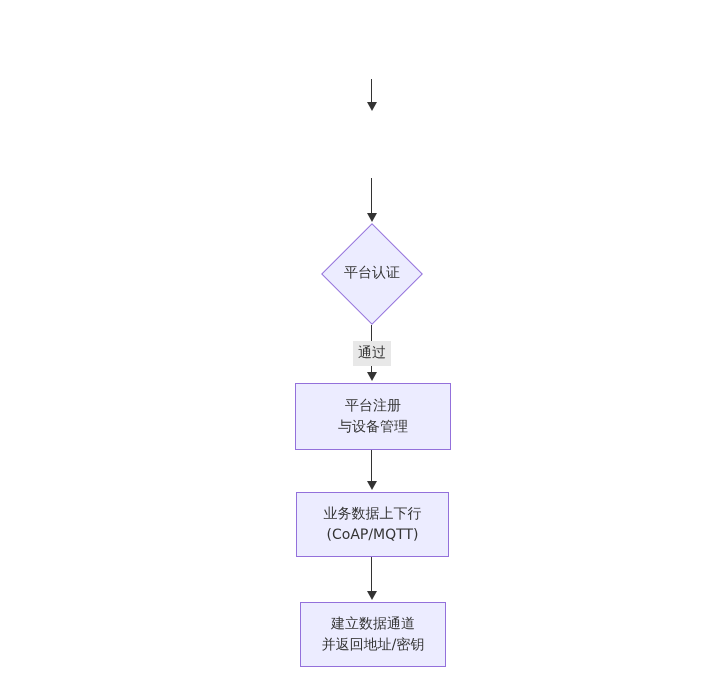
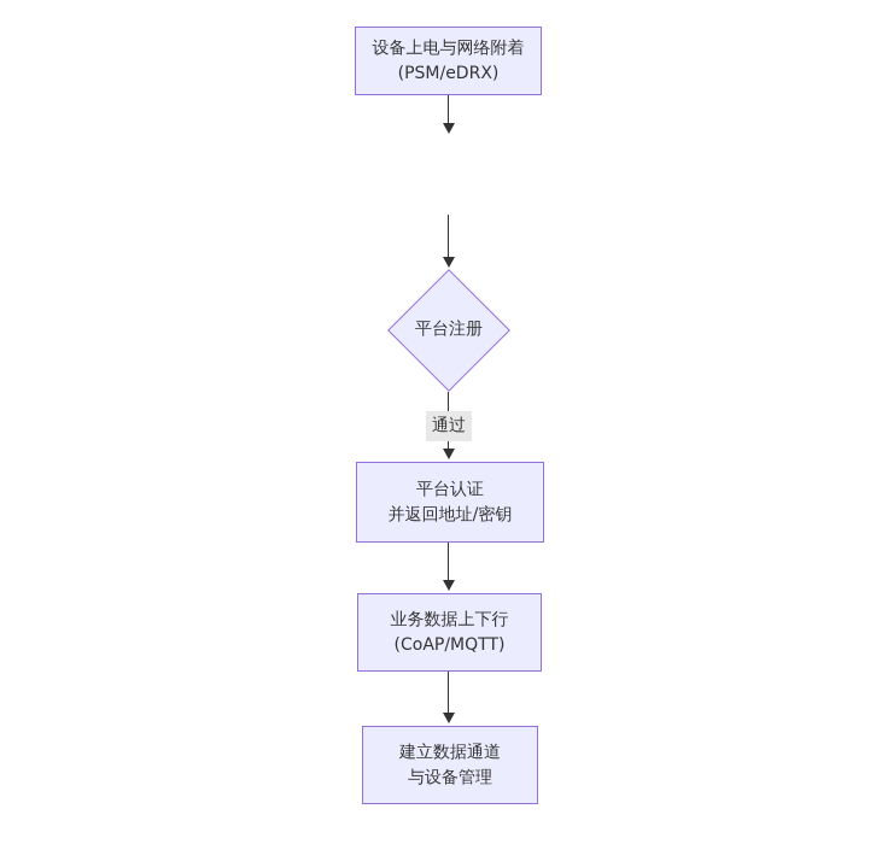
+ 设备上电与网络附着
+ (PSM/eDRX)
- 平台认证
+ 平台注册
  通过
- 平台注册
+ 平台认证
- 与设备管理
+ 并返回地址/密钥
  业务数据上下行
  (CoAP/MQTT)
  建立数据通道
- 并返回地址/密钥
+ 与设备管理
